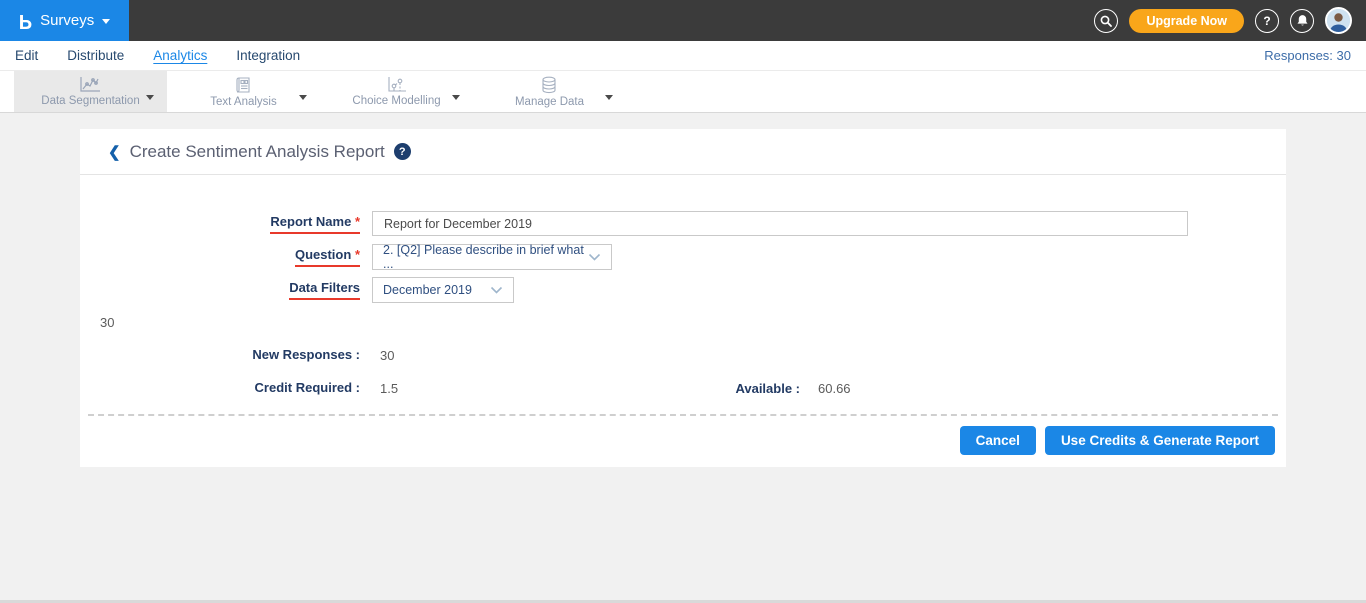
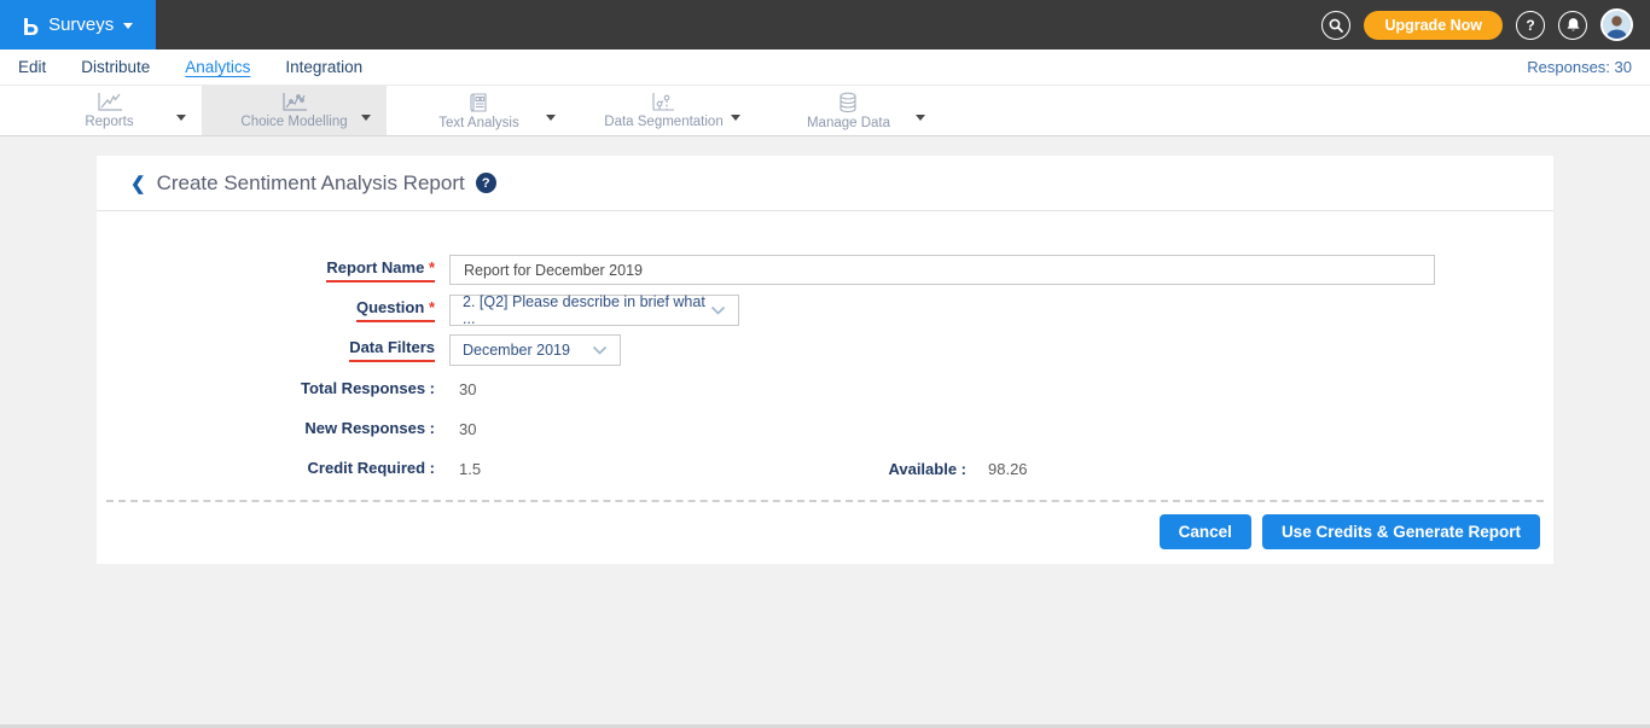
  Surveys
  Upgrade Now
  ?
  Edit
  Distribute
  Analytics
  Integration
  Responses: 30
+ Reports
- Data Segmentation
+ Choice Modelling
  Text Analysis
- Choice Modelling
+ Data Segmentation
  Manage Data
  ❮
  Create Sentiment Analysis Report
  ?
  Report Name *
  Report for December 2019
  Question *
  2. [Q2] Please describe in brief what ...
  Data Filters
  December 2019
+ Total Responses :
  30
  New Responses :
  30
  Credit Required :
  1.5
  Available :
- 60.66
+ 98.26
  Cancel
  Use Credits & Generate Report
